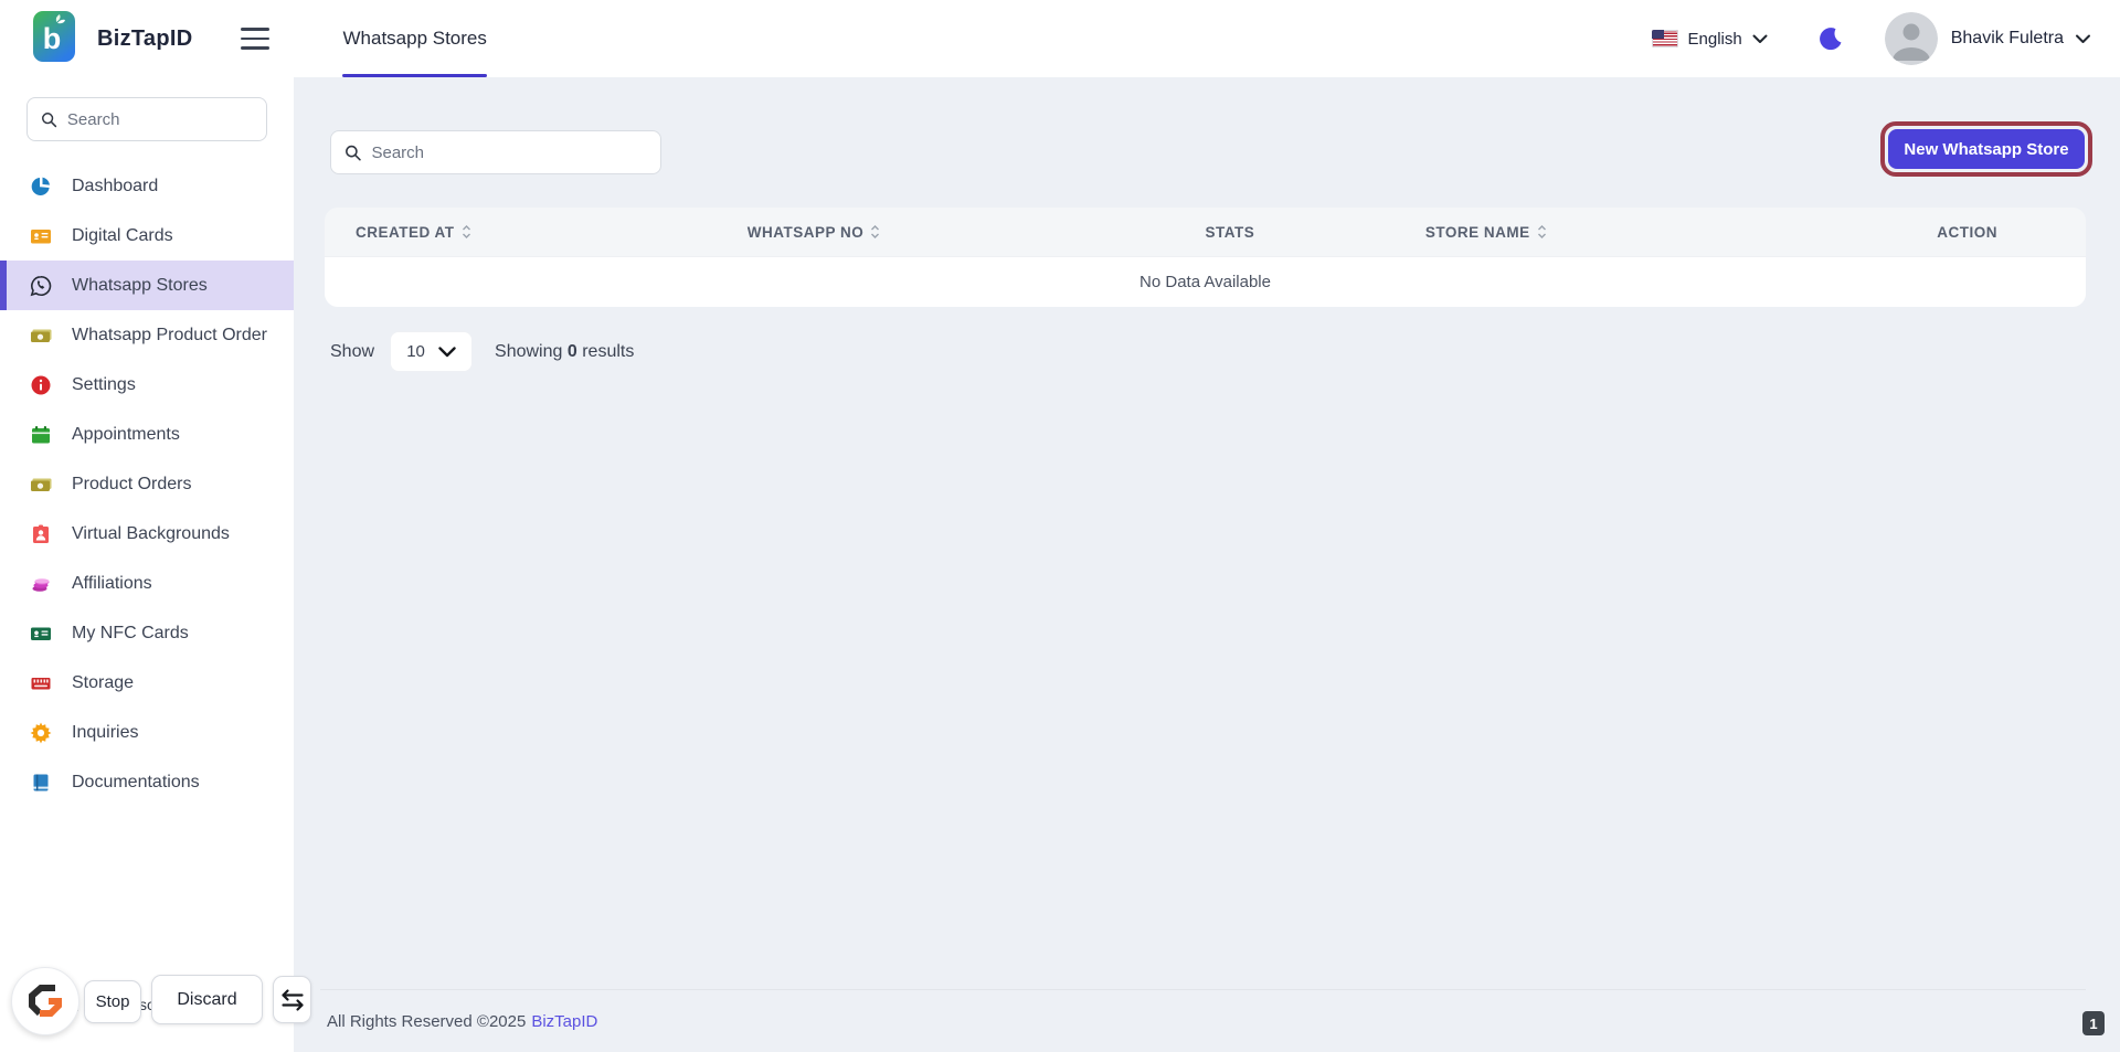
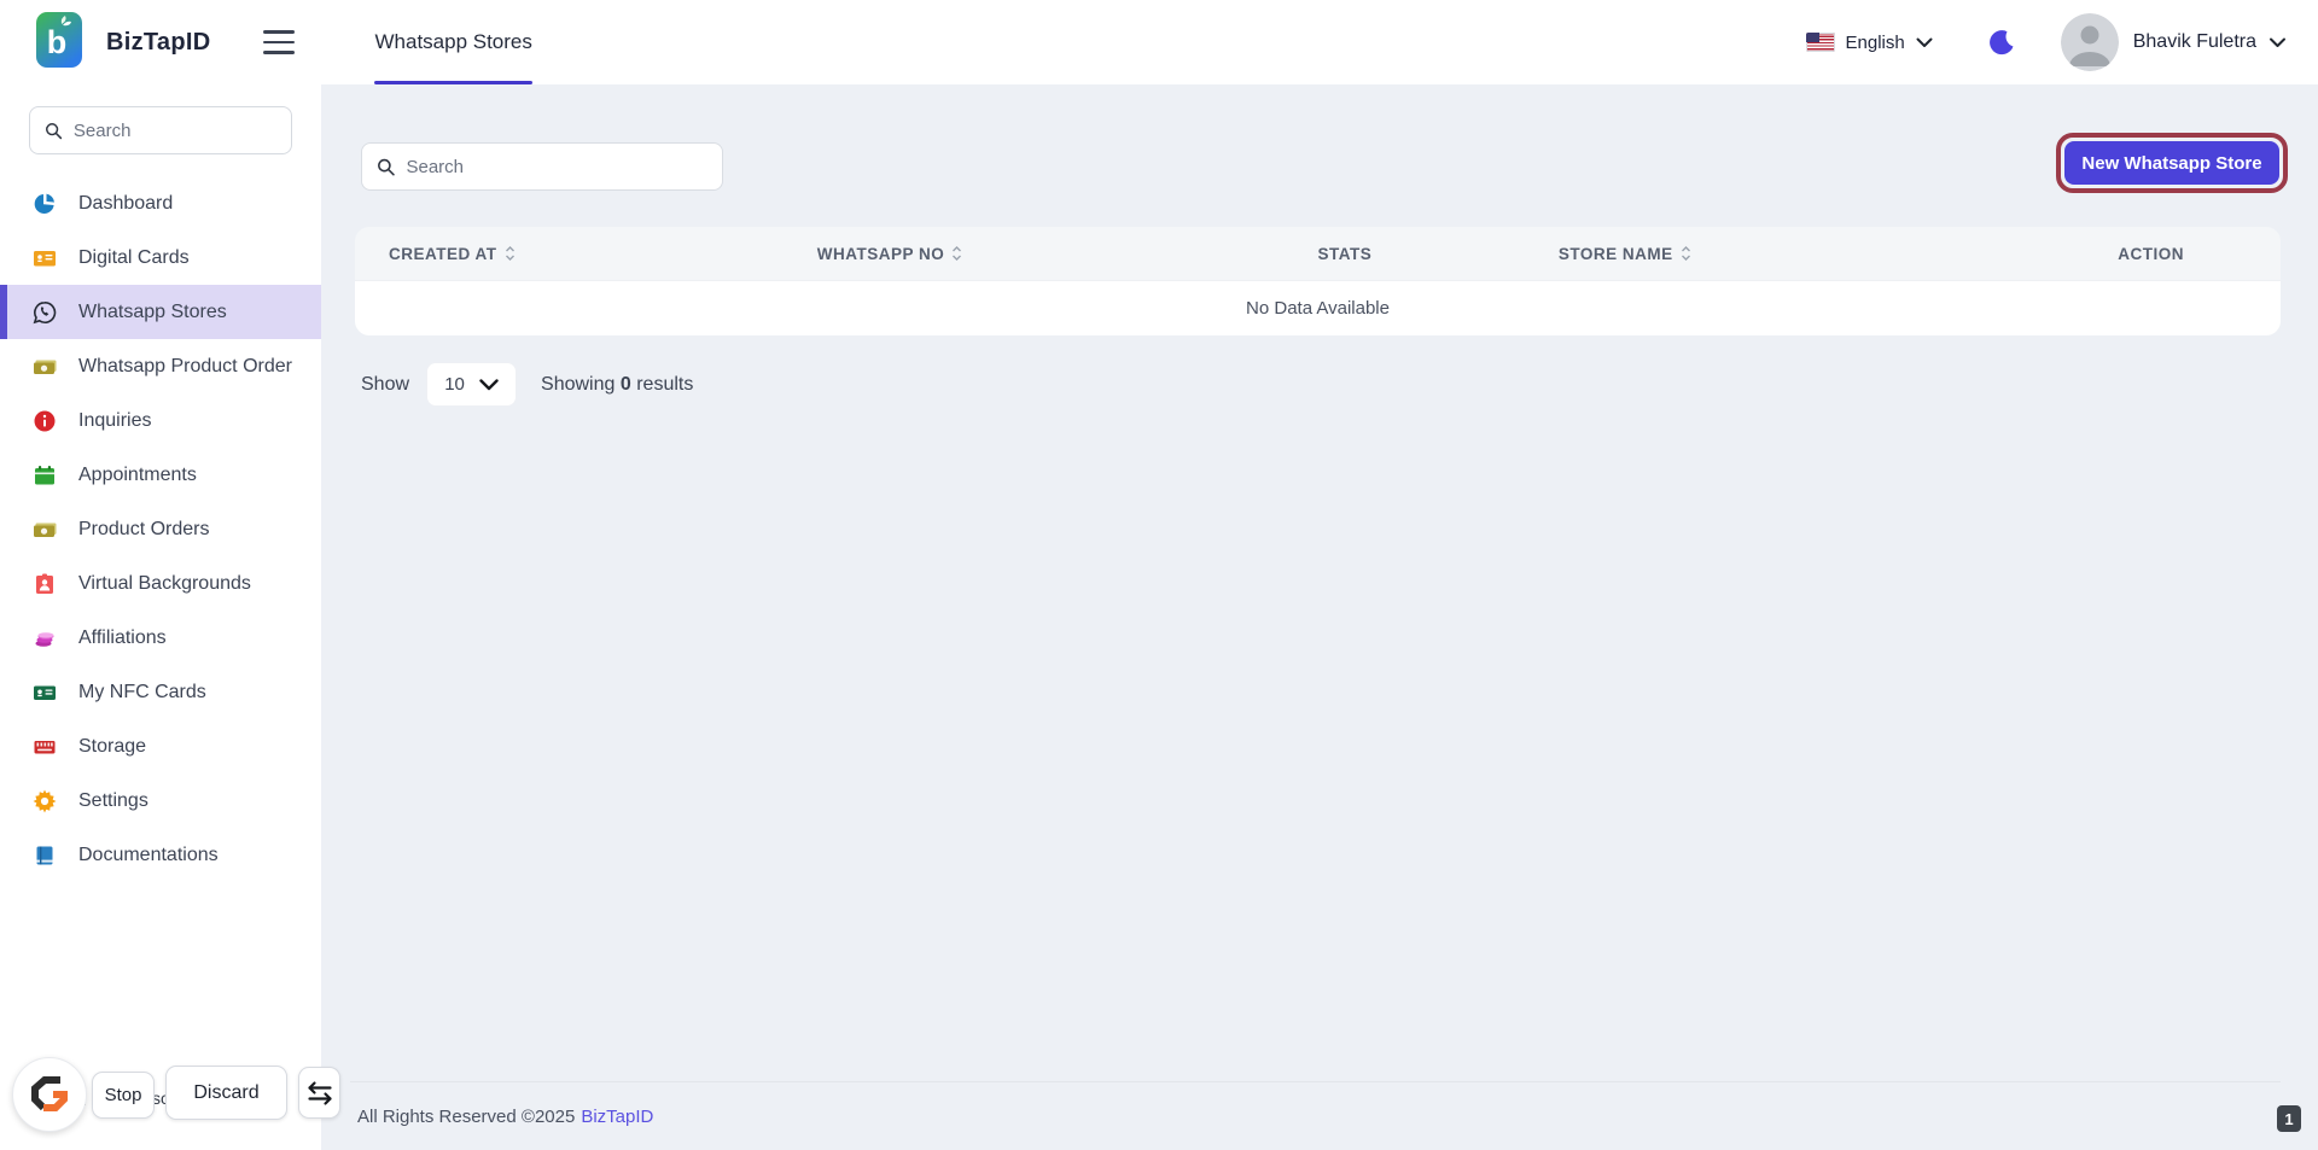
  b
  BizTapID
  Whatsapp Stores
  English
  Bhavik Fuletra
  Search
  Dashboard
  Digital Cards
  Whatsapp Stores
  Whatsapp Product Order
- Settings
+ Inquiries
  Appointments
  Product Orders
  Virtual Backgrounds
  Affiliations
  My NFC Cards
  Storage
- Inquiries
+ Settings
  Documentations
  Search
  New Whatsapp Store
  CREATED AT
  WHATSAPP NO
  STATS
  STORE NAME
  ACTION
  No Data Available
  Show
  10
  Showing 0 results
  All Rights Reserved ©2025 BizTapID
  1
  Stop
  Discard
